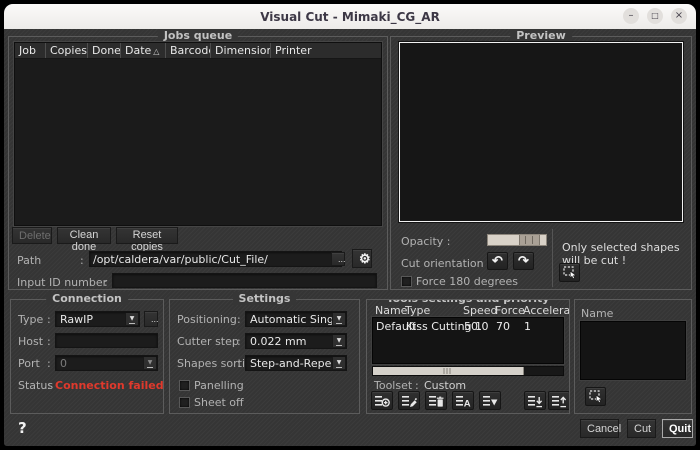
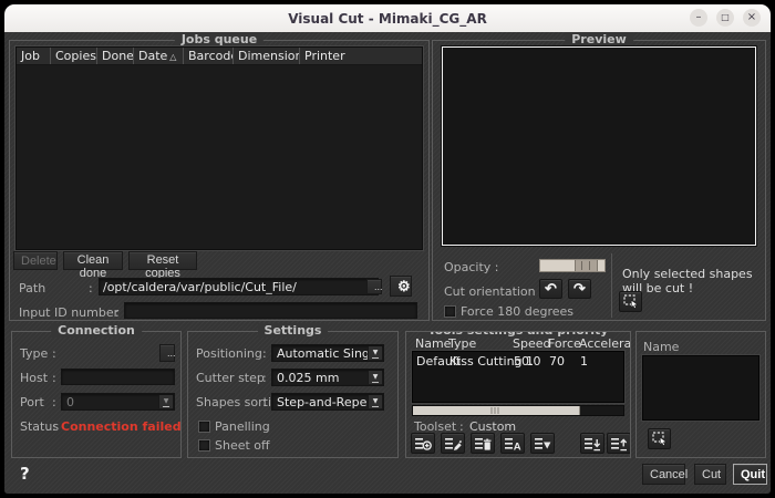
  Visual Cut - Mimaki_CG_AR
  –
  □
  ×
  Jobs queue
  Job
  Copies
  Done
  Date △
  Barcod
  Dimension
  Printer
  Delete
  Clean done
  Reset copies
  Path
  :
  /opt/caldera/var/public/Cut_File/
  ...
  ⚙
  Input ID number
  :
  Preview
  Opacity :
  Cut orientation
  ↶
  ↷
  Force 180 degrees
  Only selected shapes will be cut !
  Connection
  Type
  :
- RawIP
  ...
  Host
  :
  Port
  :
  0
  Status
  :
  Connection failed
  Settings
  Positioning
  :
  Automatic Sing
  Cutter step
  :
- 0.022 mm
+ 0.025 mm
  Shapes sorti
  :
  Step-and-Repe
  Panelling
  Sheet off
  Name
  Type
  Speed
  Force
  Default
  Kiss Cutting 1
  50.0
  70
  1
  Toolset
  :
  Custom
  A
  Name
  ?
  Cancel
  Cut
  Quit
